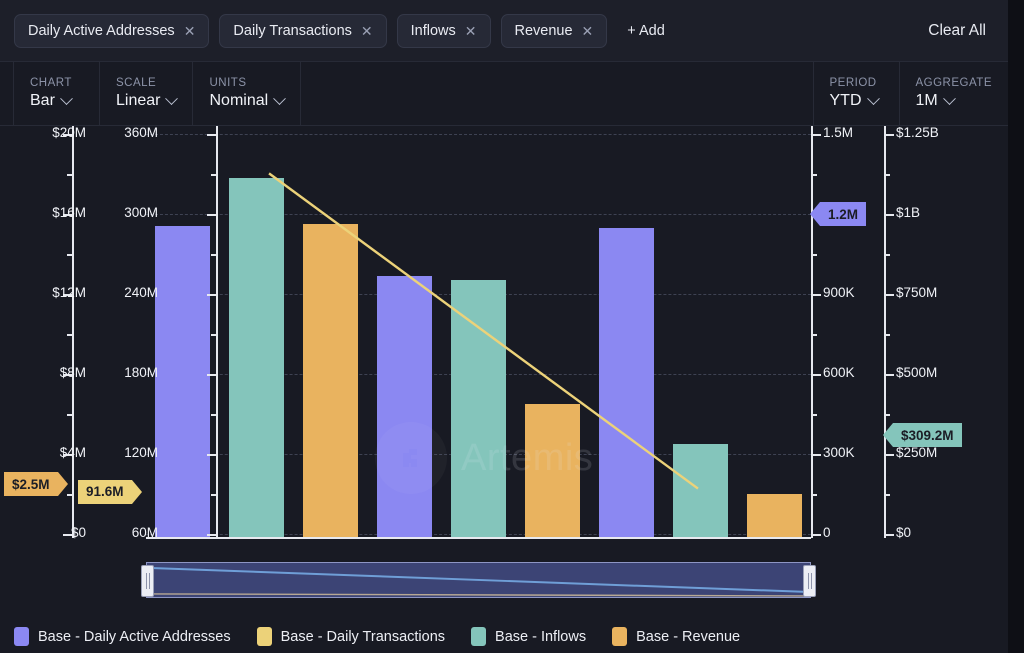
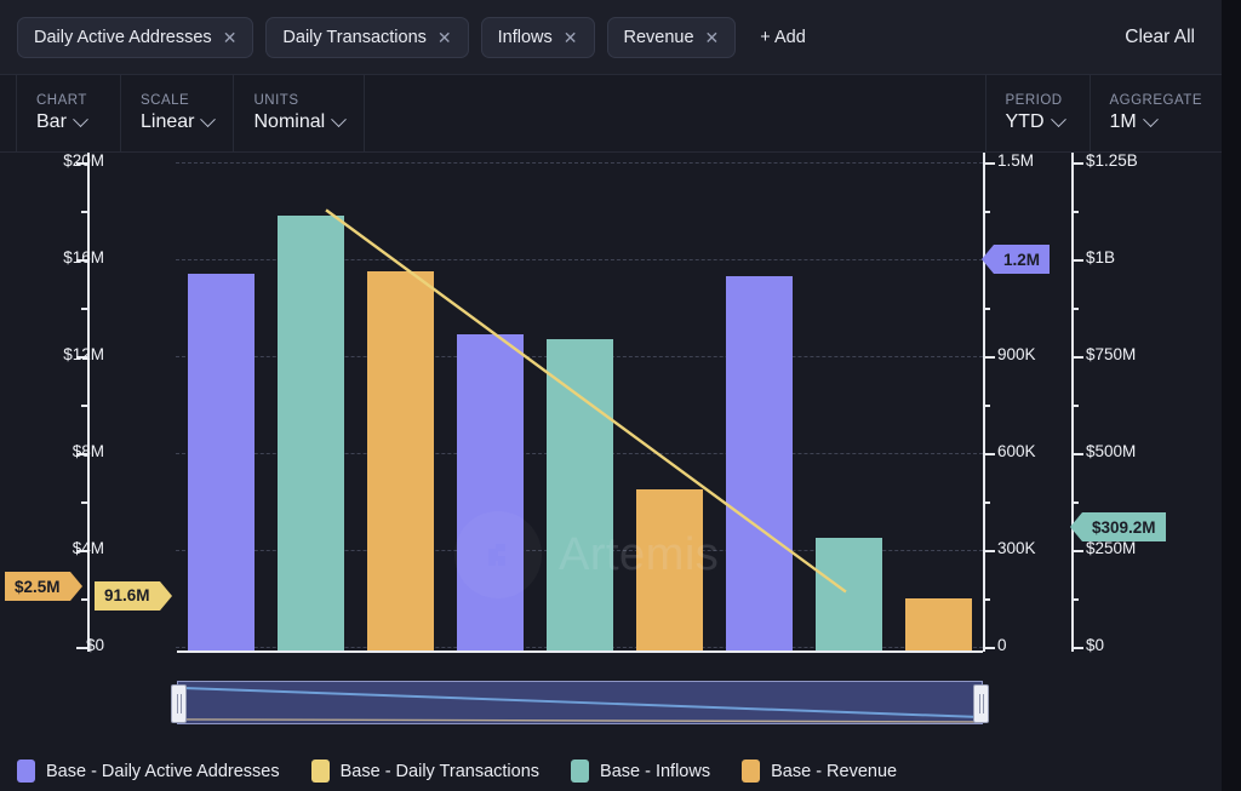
  Daily Active Addresses
  ✕
  Daily Transactions
  ✕
  Inflows
  ✕
  Revenue
  ✕
  + Add
  Clear All
  CHART
  Bar
  SCALE
  Linear
  UNITS
  Nominal
  PERIOD
  YTD
  AGGREGATE
  1M
  Artemis
  $20M
  $16M
  $12M
  $8M
  $4M
  $0
- 360M
- 300M
- 240M
- 180M
- 120M
- 60M
  1.5M
  900K
  600K
  300K
  0
  $1.25B
  $1B
  $750M
  $500M
  $250M
  $0
  $2.5M
  91.6M
  1.2M
  $309.2M
  Base - Daily Active Addresses
  Base - Daily Transactions
  Base - Inflows
  Base - Revenue
